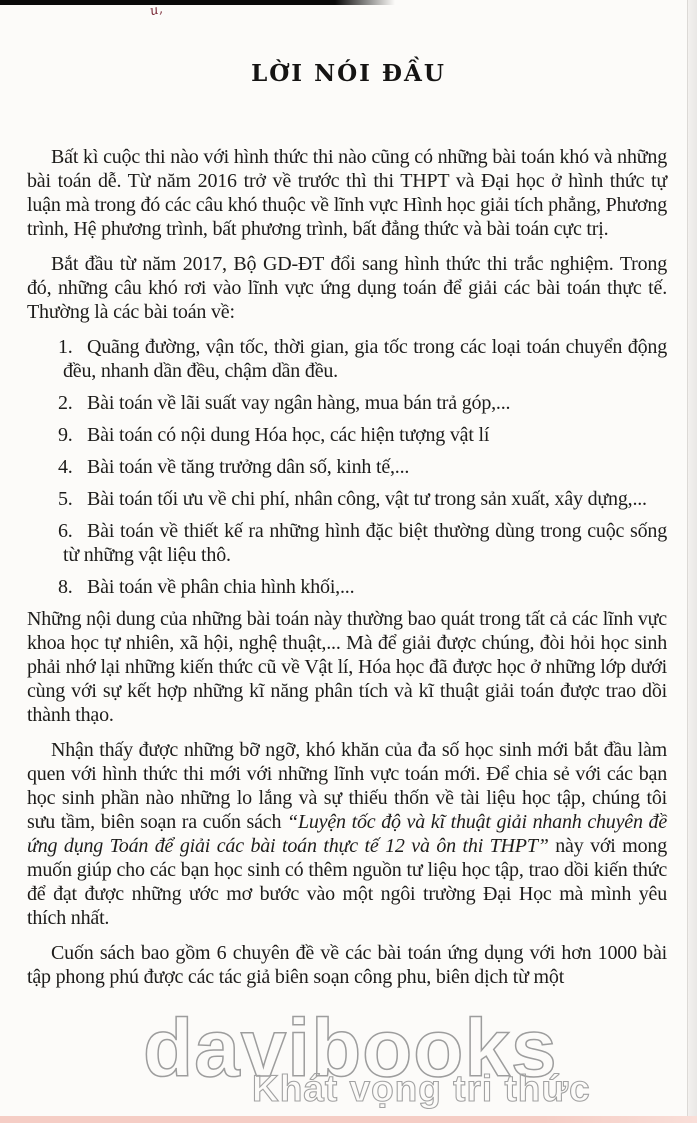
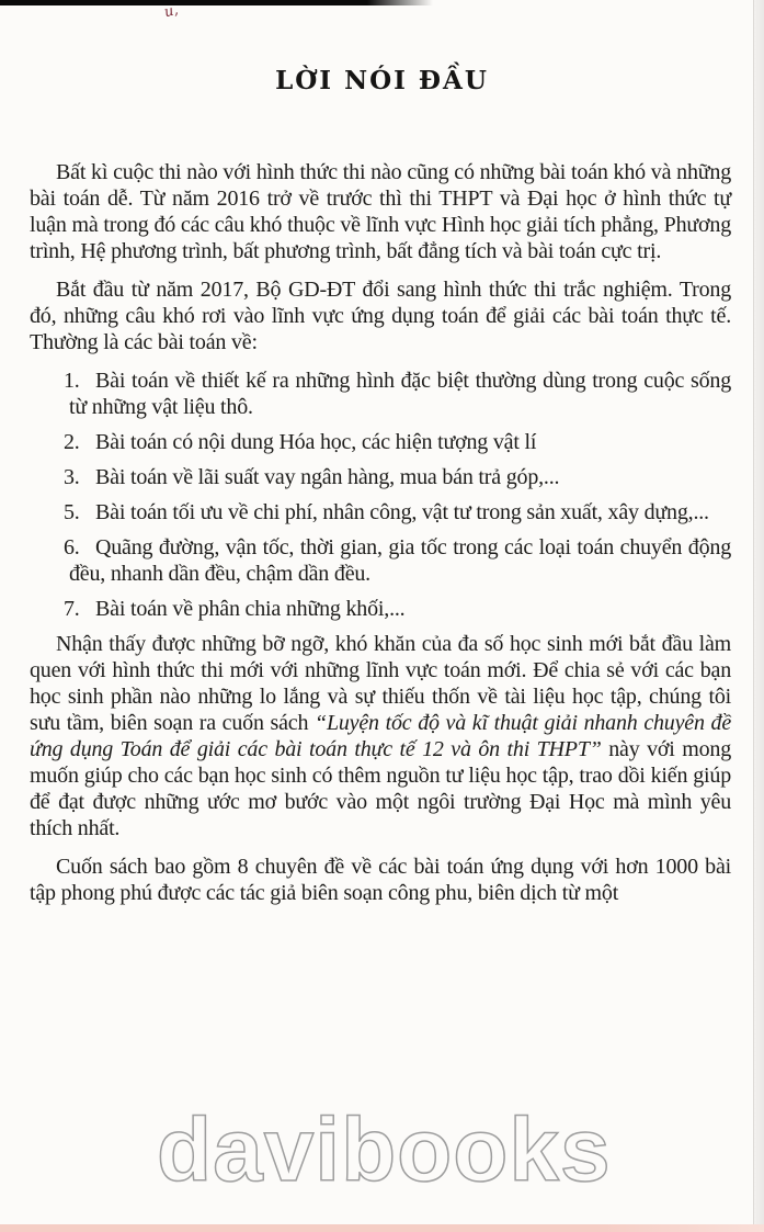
  LỜI NÓI ĐẦU
- Bất kì cuộc thi nào với hình thức thi nào cũng có những bài toán khó và những bài toán dễ. Từ năm 2016 trở về trước thì thi THPT và Đại học ở hình thức tự luận mà trong đó các câu khó thuộc về lĩnh vực Hình học giải tích phẳng, Phương trình, Hệ phương trình, bất phương trình, bất đẳng thức và bài toán cực trị.
+ Bất kì cuộc thi nào với hình thức thi nào cũng có những bài toán khó và những bài toán dễ. Từ năm 2016 trở về trước thì thi THPT và Đại học ở hình thức tự luận mà trong đó các câu khó thuộc về lĩnh vực Hình học giải tích phẳng, Phương trình, Hệ phương trình, bất phương trình, bất đẳng tích và bài toán cực trị.
  Bắt đầu từ năm 2017, Bộ GD-ĐT đổi sang hình thức thi trắc nghiệm. Trong đó, những câu khó rơi vào lĩnh vực ứng dụng toán để giải các bài toán thực tế. Thường là các bài toán về:
  1.
- Quãng đường, vận tốc, thời gian, gia tốc trong các loại toán chuyển động đều, nhanh dần đều, chậm dần đều.
+ Bài toán về thiết kế ra những hình đặc biệt thường dùng trong cuộc sống từ những vật liệu thô.
  2.
- Bài toán về lãi suất vay ngân hàng, mua bán trả góp,...
+ Bài toán có nội dung Hóa học, các hiện tượng vật lí
- 9.
+ 3.
- Bài toán có nội dung Hóa học, các hiện tượng vật lí
+ Bài toán về lãi suất vay ngân hàng, mua bán trả góp,...
- 4.
- Bài toán về tăng trưởng dân số, kinh tế,...
  5.
  Bài toán tối ưu về chi phí, nhân công, vật tư trong sản xuất, xây dựng,...
  6.
- Bài toán về thiết kế ra những hình đặc biệt thường dùng trong cuộc sống từ những vật liệu thô.
+ Quãng đường, vận tốc, thời gian, gia tốc trong các loại toán chuyển động đều, nhanh dần đều, chậm dần đều.
- 8.
+ 7.
- Bài toán về phân chia hình khối,...
+ Bài toán về phân chia những khối,...
- Những nội dung của những bài toán này thường bao quát trong tất cả các lĩnh vực khoa học tự nhiên, xã hội, nghệ thuật,... Mà để giải được chúng, đòi hỏi học sinh phải nhớ lại những kiến thức cũ về Vật lí, Hóa học đã được học ở những lớp dưới cùng với sự kết hợp những kĩ năng phân tích và kĩ thuật giải toán được trao dồi thành thạo.
- Nhận thấy được những bỡ ngỡ, khó khăn của đa số học sinh mới bắt đầu làm quen với hình thức thi mới với những lĩnh vực toán mới. Để chia sẻ với các bạn học sinh phần nào những lo lắng và sự thiếu thốn về tài liệu học tập, chúng tôi sưu tầm, biên soạn ra cuốn sách “Luyện tốc độ và kĩ thuật giải nhanh chuyên đề ứng dụng Toán để giải các bài toán thực tế 12 và ôn thi THPT” này với mong muốn giúp cho các bạn học sinh có thêm nguồn tư liệu học tập, trao dồi kiến thức để đạt được những ước mơ bước vào một ngôi trường Đại Học mà mình yêu thích nhất.
+ Nhận thấy được những bỡ ngỡ, khó khăn của đa số học sinh mới bắt đầu làm quen với hình thức thi mới với những lĩnh vực toán mới. Để chia sẻ với các bạn học sinh phần nào những lo lắng và sự thiếu thốn về tài liệu học tập, chúng tôi sưu tầm, biên soạn ra cuốn sách “Luyện tốc độ và kĩ thuật giải nhanh chuyên đề ứng dụng Toán để giải các bài toán thực tế 12 và ôn thi THPT” này với mong muốn giúp cho các bạn học sinh có thêm nguồn tư liệu học tập, trao dồi kiến giúp để đạt được những ước mơ bước vào một ngôi trường Đại Học mà mình yêu thích nhất.
- Cuốn sách bao gồm 6 chuyên đề về các bài toán ứng dụng với hơn 1000 bài tập phong phú được các tác giả biên soạn công phu, biên dịch từ một
+ Cuốn sách bao gồm 8 chuyên đề về các bài toán ứng dụng với hơn 1000 bài tập phong phú được các tác giả biên soạn công phu, biên dịch từ một
  davibooks
- Khát vọng tri thức
